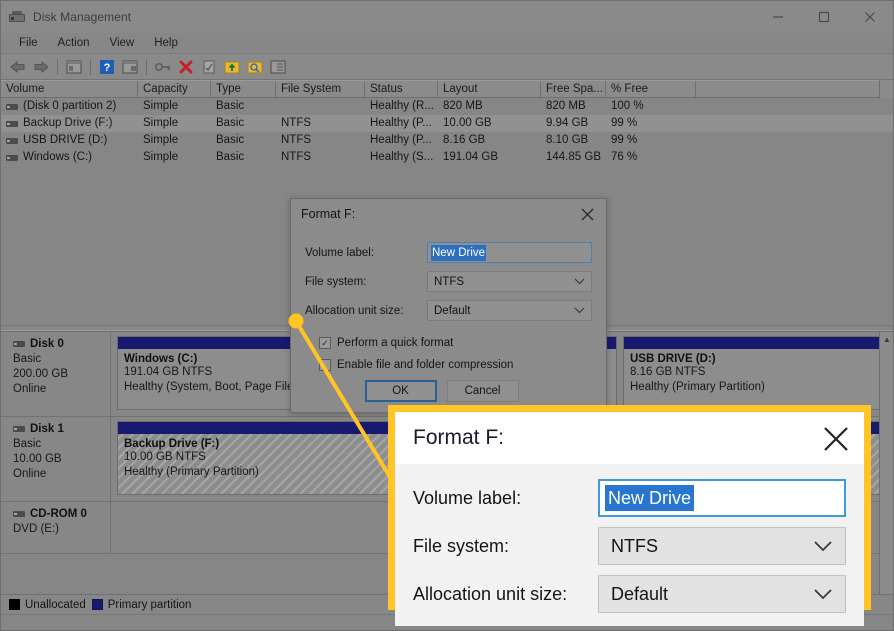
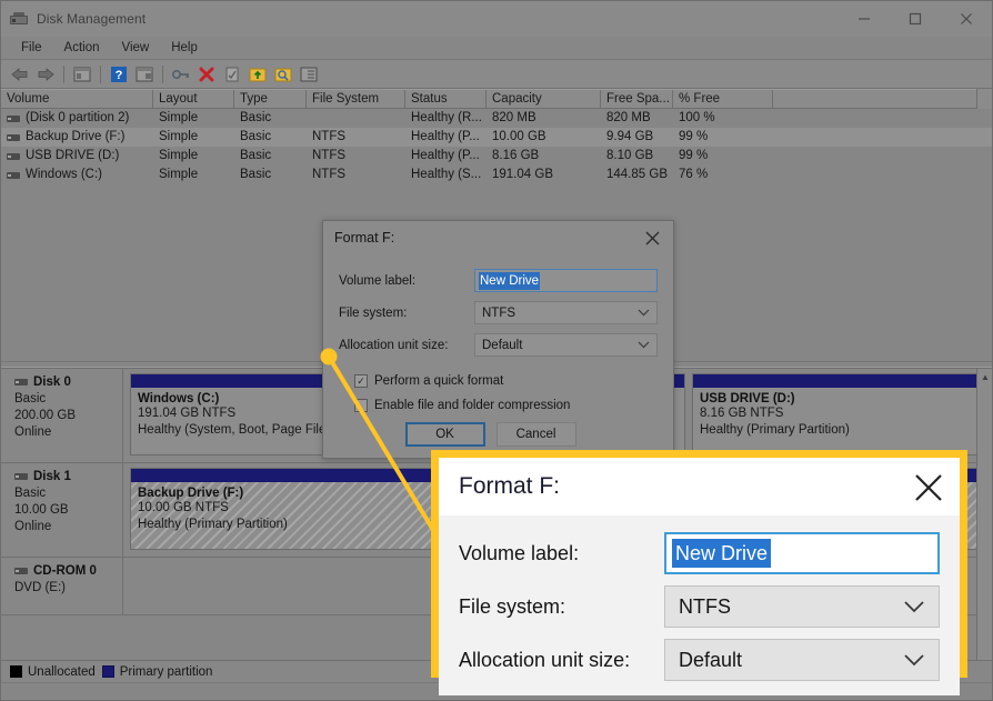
  Disk Management
  File
  Action
  View
  Help
  ?
  Volume
- Capacity
+ Layout
  Type
  File System
  Status
- Layout
+ Capacity
  Free Spa...
  % Free
  (Disk 0 partition 2)
  Simple
  Basic
  Healthy (R...
  820 MB
  820 MB
  100 %
  Backup Drive (F:)
  Simple
  Basic
  NTFS
  Healthy (P...
  10.00 GB
  9.94 GB
  99 %
  USB DRIVE (D:)
  Simple
  Basic
  NTFS
  Healthy (P...
  8.16 GB
  8.10 GB
  99 %
  Windows (C:)
  Simple
  Basic
  NTFS
  Healthy (S...
  191.04 GB
  144.85 GB
  76 %
  Disk 0
  Basic
  200.00 GB
  Online
  Windows (C:)
  191.04 GB NTFS
  Healthy (System, Boot, Page Fil
  USB DRIVE (D:)
  8.16 GB NTFS
  Healthy (Primary Partition)
  Disk 1
  Basic
  10.00 GB
  Online
  Backup Drive (F:)
  10.00 GB NTFS
  Healthy (Primary Partition)
  CD-ROM 0
  DVD (E:)
  ▲
  Unallocated
  Primary partition
  Format F:
  Volume label:
  New Drive
  File system:
  NTFS
  Allocation unit size:
  Default
  ✓
  Perform a quick format
  Enable file and folder compression
  OK
  Cancel
  Format F:
  Volume label:
  New Drive
  File system:
  NTFS
  Allocation unit size:
  Default
